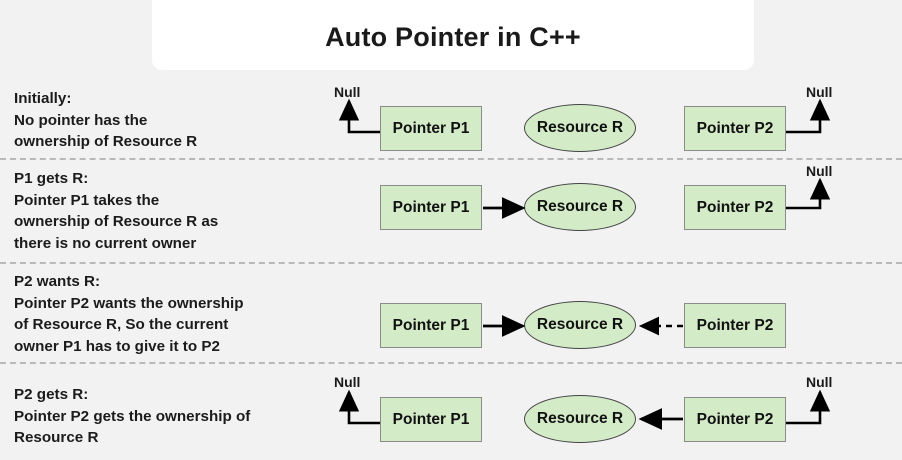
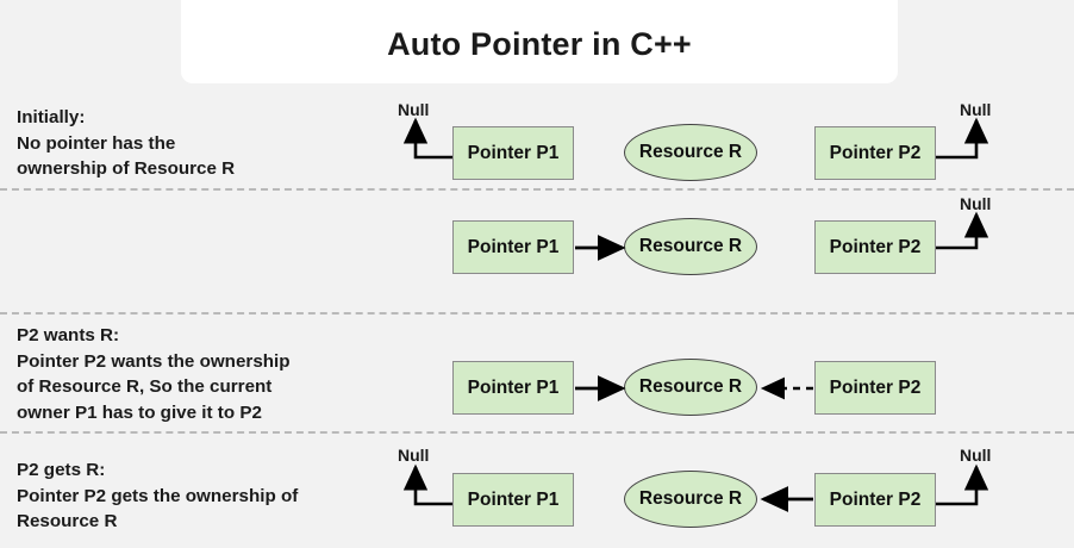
  Auto Pointer in C++
  Initially:
  No pointer has the
  ownership of Resource R
  Null
  Pointer P1
  Resource R
  Pointer P2
  Null
- P1 gets R:
- Pointer P1 takes the
- ownership of Resource R as
- there is no current owner
  Pointer P1
  Resource R
  Pointer P2
  Null
  P2 wants R:
  Pointer P2 wants the ownership
  of Resource R, So the current
  owner P1 has to give it to P2
  Pointer P1
  Resource R
  Pointer P2
  P2 gets R:
  Pointer P2 gets the ownership of
  Resource R
  Null
  Pointer P1
  Resource R
  Pointer P2
  Null
